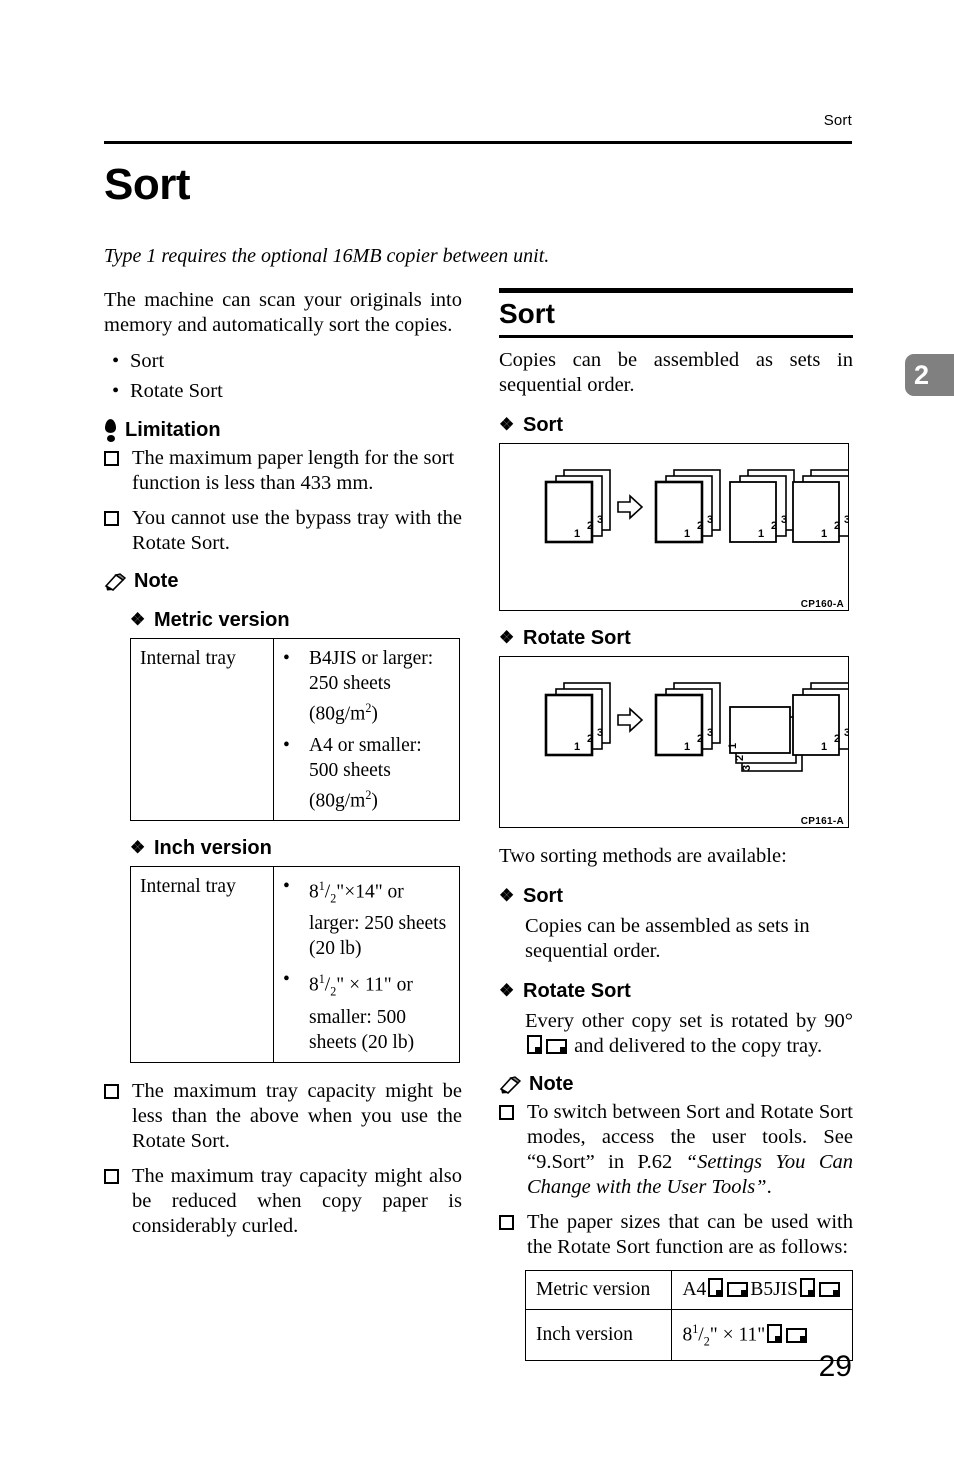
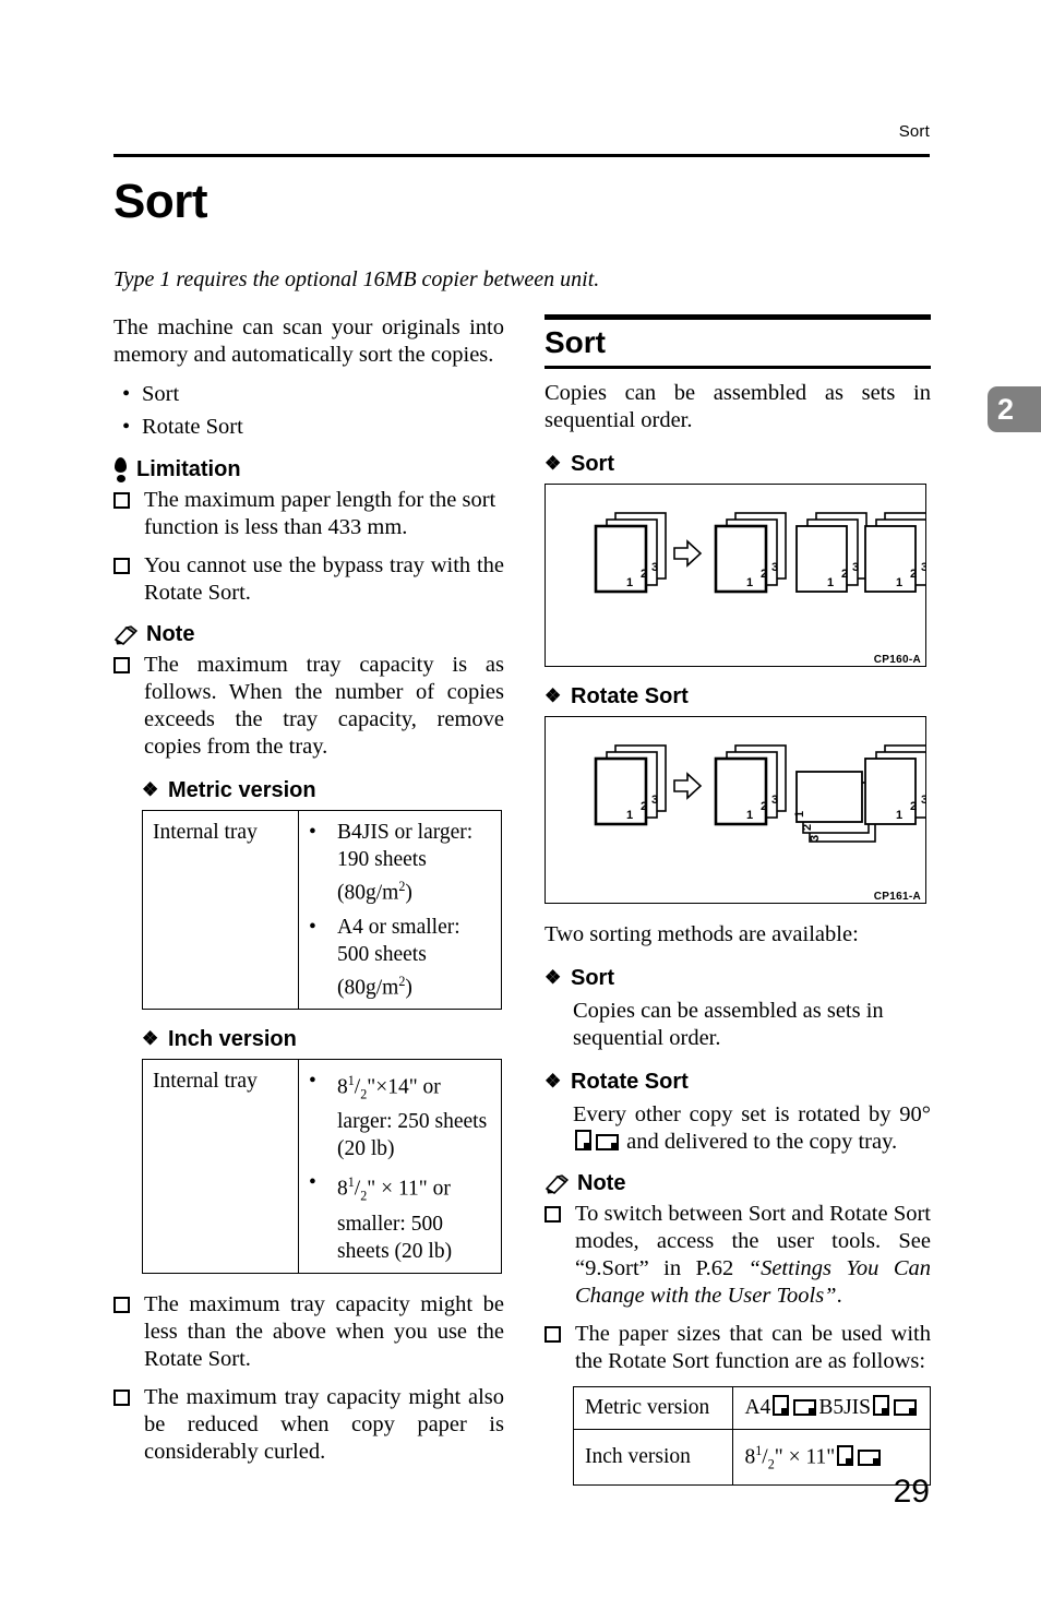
  Sort
  2
  Sort
  Type 1 requires the optional 16MB copier between unit.
  The machine can scan your originals into memory and automatically sort the copies.
  •
  Sort
  •
  Rotate Sort
  Limitation
  The maximum paper length for the sort function is less than 433 mm.
  You cannot use the bypass tray with the Rotate Sort.
  Note
+ The maximum tray capacity is as follows. When the number of copies exceeds the tray capacity, remove copies from the tray.
  ❖
  Metric version
- Internal tray	• B4JIS or larger: 250 sheets (80g/m2) • A4 or smaller: 500 sheets (80g/m2)
+ Internal tray	• B4JIS or larger: 190 sheets (80g/m2) • A4 or smaller: 500 sheets (80g/m2)
  ❖
  Inch version
  Internal tray	• 81/2"×14" or larger: 250 sheets (20 lb) • 81/2" × 11" or smaller: 500 sheets (20 lb)
  The maximum tray capacity might be less than the above when you use the Rotate Sort.
  The maximum tray capacity might also be reduced when copy paper is considerably curled.
  Sort
  Copies can be assembled as sets in sequential order.
  ❖
  Sort
  3
  2
  1
  3
  2
  1
  3
  2
  1
  3
  2
  1
  CP160-A
  ❖
  Rotate Sort
  3
  2
  1
  3
  2
  1
  3
  2
  1
  CP161-A
  Two sorting methods are available:
  ❖
  Sort
  Copies can be assembled as sets in sequential order.
  ❖
  Rotate Sort
  Every other copy set is rotated by 90° and delivered to the copy tray.
  Note
  To switch between Sort and Rotate Sort modes, access the user tools. See “9.Sort” in P.62 “Settings You Can Change with the User Tools”.
  The paper sizes that can be used with the Rotate Sort function are as follows:
  Metric version	A4 B5JIS
  Inch version	81/2" × 11"
  29
